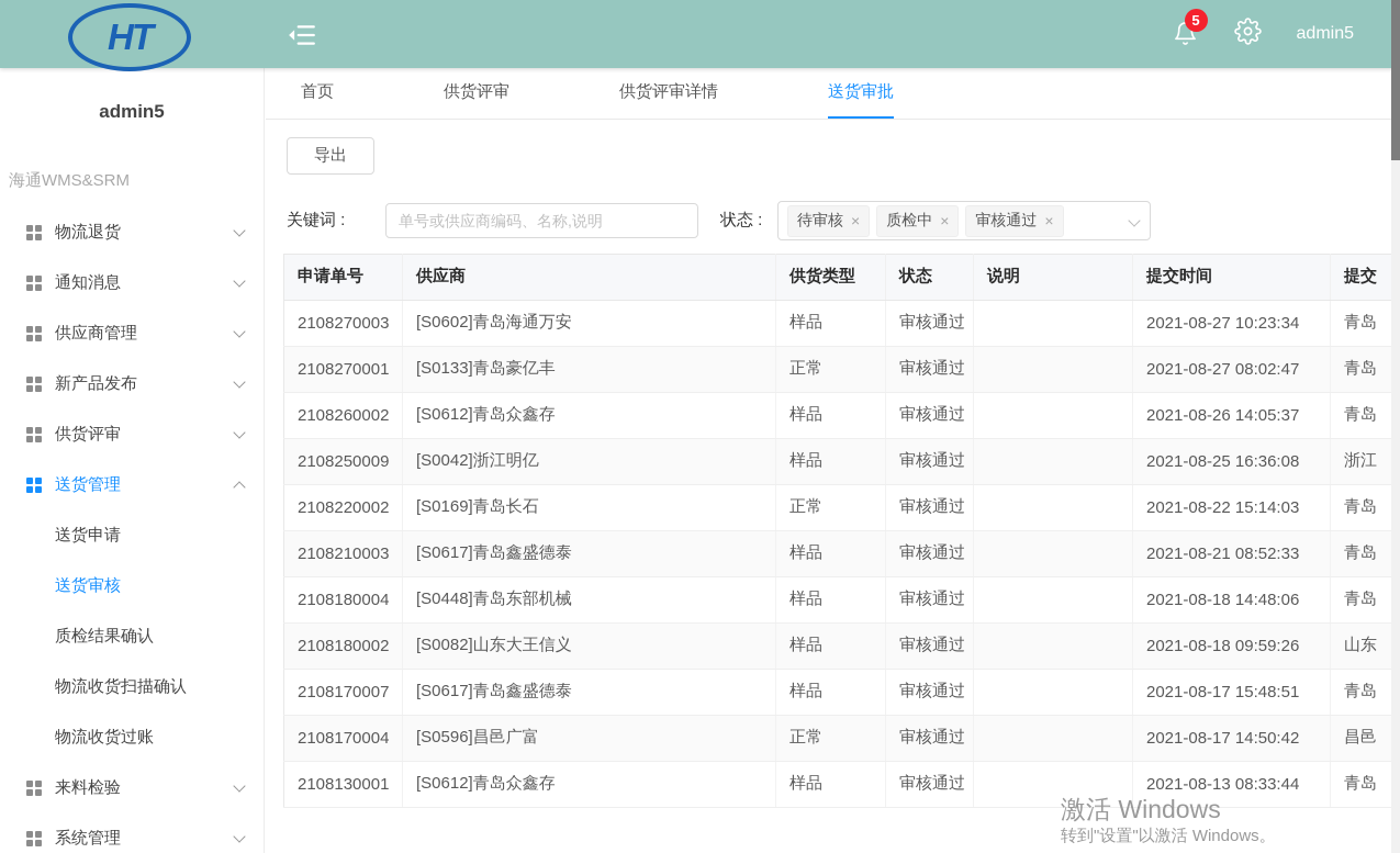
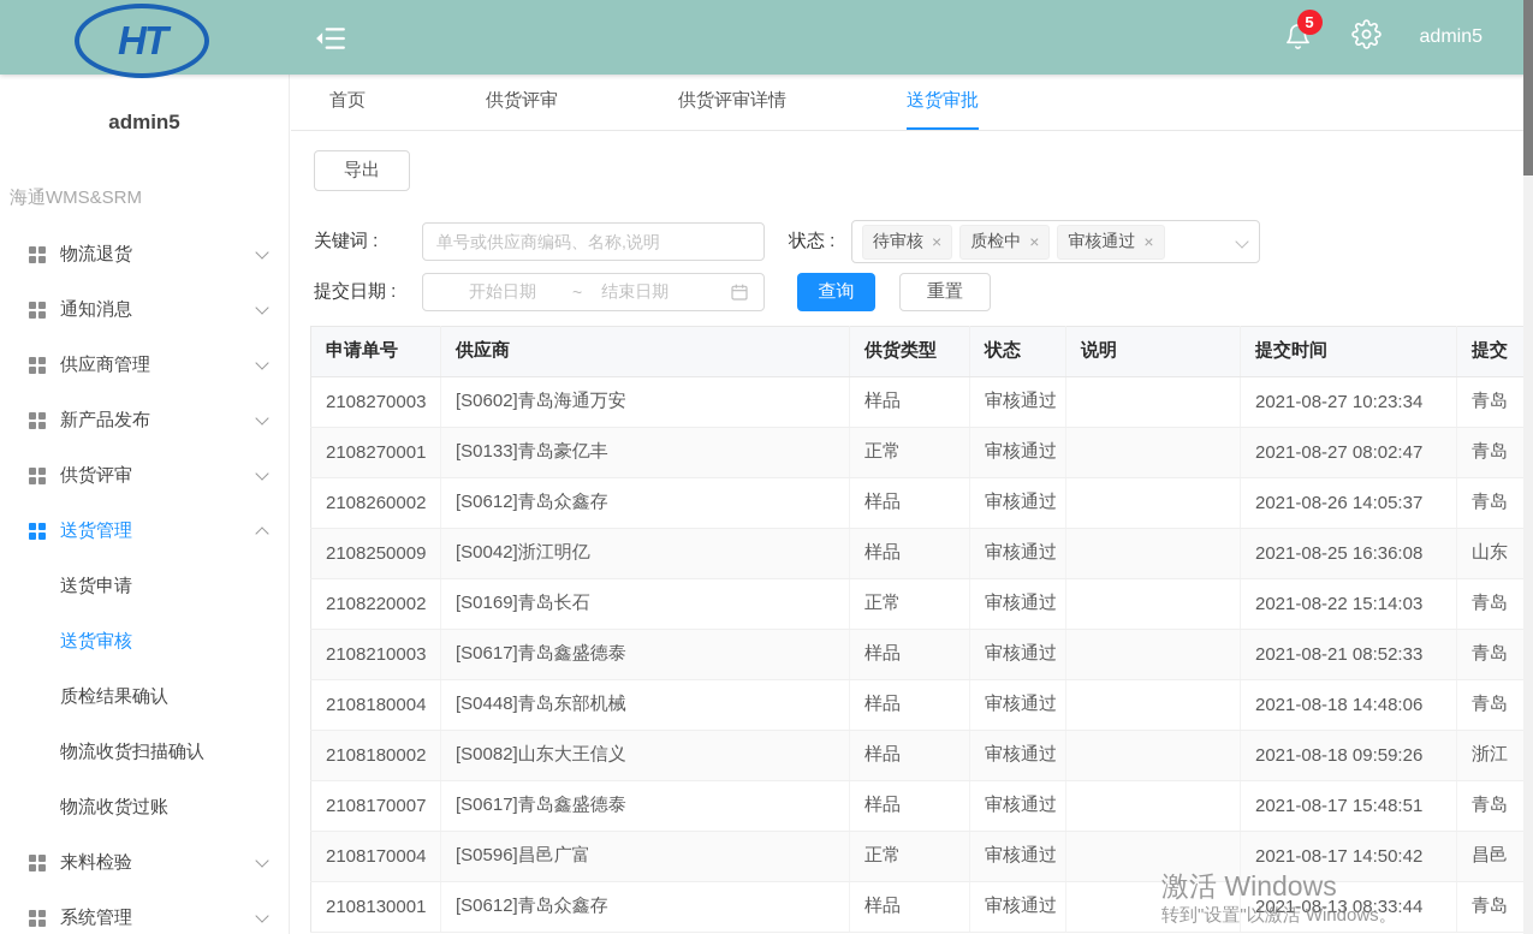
  5
  admin5
  HT
  admin5
  海通WMS&SRM
  物流退货
  通知消息
  供应商管理
  新产品发布
  供货评审
  送货管理
  送货申请
  送货审核
  质检结果确认
  物流收货扫描确认
  物流收货过账
  来料检验
  系统管理
  首页
  供货评审
  供货评审详情
  送货审批
  导出
  关键词 :
  单号或供应商编码、名称,说明
  状态 :
  待审核
  ×
  质检中
  ×
  审核通过
  ×
+ 提交日期 :
+ 开始日期
+ ~
+ 结束日期
+ 查询
+ 重置
  申请单号	供应商	供货类型	状态	说明	提交时间	提交
  2108270003	[S0602]青岛海通万安	样品	审核通过		2021-08-27 10:23:34	青岛
  2108270001	[S0133]青岛豪亿丰	正常	审核通过		2021-08-27 08:02:47	青岛
  2108260002	[S0612]青岛众鑫存	样品	审核通过		2021-08-26 14:05:37	青岛
- 2108250009	[S0042]浙江明亿	样品	审核通过		2021-08-25 16:36:08	浙江
+ 2108250009	[S0042]浙江明亿	样品	审核通过		2021-08-25 16:36:08	山东
  2108220002	[S0169]青岛长石	正常	审核通过		2021-08-22 15:14:03	青岛
  2108210003	[S0617]青岛鑫盛德泰	样品	审核通过		2021-08-21 08:52:33	青岛
  2108180004	[S0448]青岛东部机械	样品	审核通过		2021-08-18 14:48:06	青岛
- 2108180002	[S0082]山东大王信义	样品	审核通过		2021-08-18 09:59:26	山东
+ 2108180002	[S0082]山东大王信义	样品	审核通过		2021-08-18 09:59:26	浙江
  2108170007	[S0617]青岛鑫盛德泰	样品	审核通过		2021-08-17 15:48:51	青岛
  2108170004	[S0596]昌邑广富	正常	审核通过		2021-08-17 14:50:42	昌邑
  2108130001	[S0612]青岛众鑫存	样品	审核通过		2021-08-13 08:33:44	青岛
  激活 Windows
  转到"设置"以激活 Windows。
